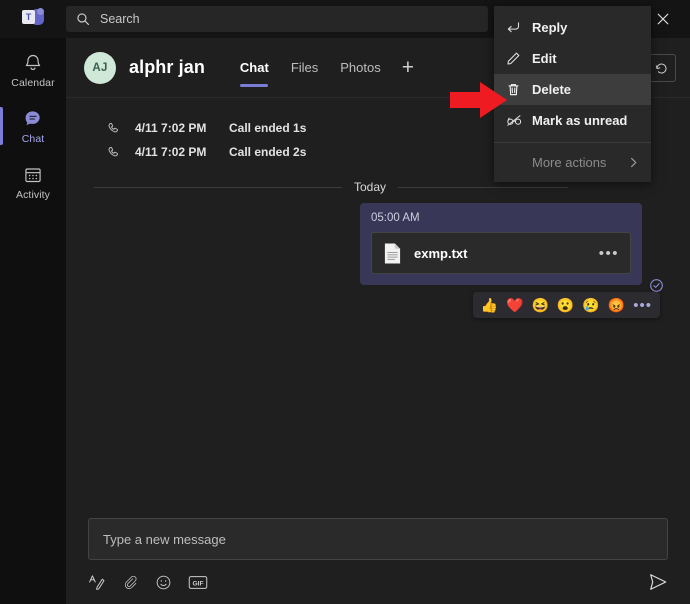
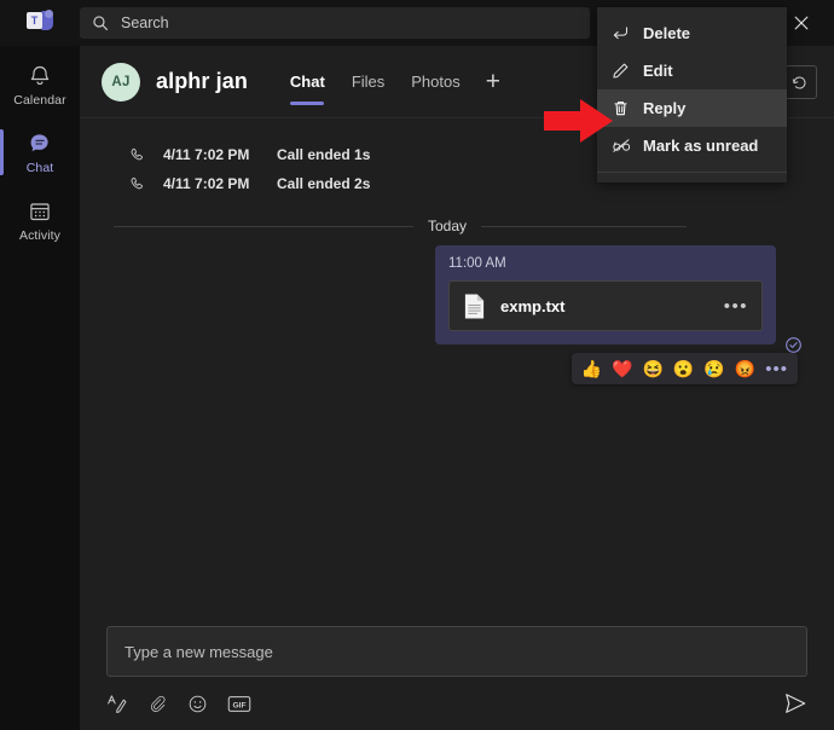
  T
  Search
  Calendar
  Chat
  Activity
  AJ
  alphr jan
  Chat
  Files
  Photos
  +
  4/11 7:02 PM
  Call ended 1s
  4/11 7:02 PM
  Call ended 2s
  Today
  👍
  ❤️
  😆
  😮
  😢
  😡
  •••
- 05:00 AM
+ 11:00 AM
  exmp.txt
  •••
  Type a new message
- Reply
+ Delete
  Edit
- Delete
+ Reply
  Mark as unread
- More actions
